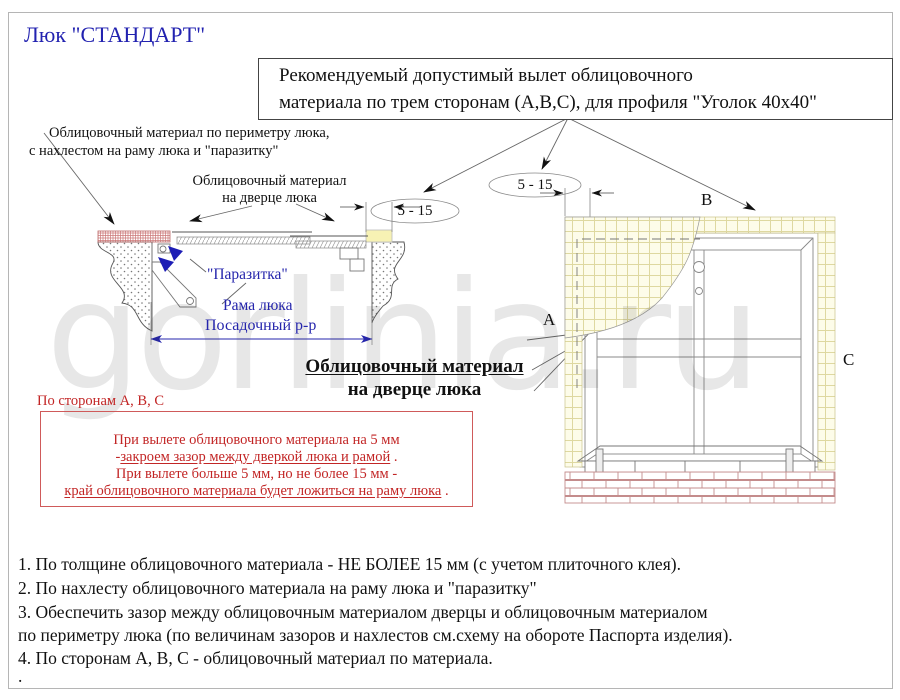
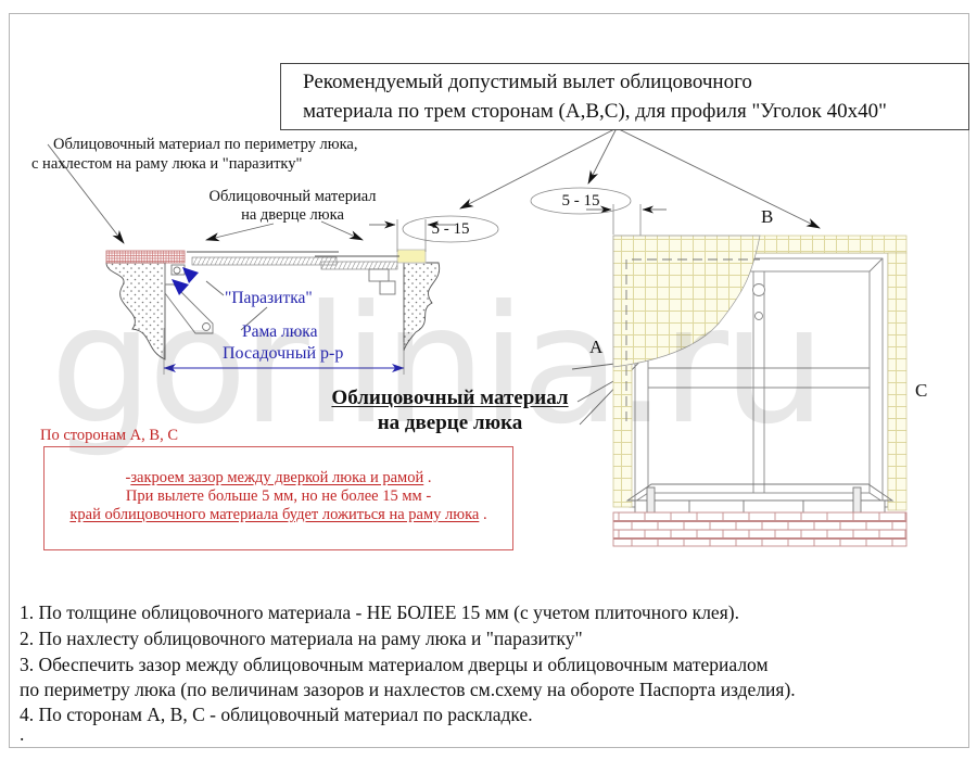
  gorlinia.ru
- Люк "СТАНДАРТ"
  Рекомендуемый допустимый вылет облицовочного
  материала по трем сторонам (А,В,С), для профиля "Уголок 40х40"
  Облицовочный материал по периметру люка,
  с нахлестом на раму люка и "паразитку"
  Облицовочный материал
  на дверце люка
  "Паразитка"
  Рама люка
  Посадочный р-р
  5 - 15
  5 - 15
  А
  В
  С
  Облицовочный материал
  на дверце люка
  По сторонам А, В, С
- При вылете облицовочного материала на 5 мм
  -закроем зазор между дверкой люка и рамой .
  При вылете больше 5 мм, но не более 15 мм -
  край облицовочного материала будет ложиться на раму люка .
  1. По толщине облицовочного материала - НЕ БОЛЕЕ 15 мм (с учетом плиточного клея).
  2. По нахлесту облицовочного материала на раму люка и "паразитку"
  3. Обеспечить зазор между облицовочным материалом дверцы и облицовочным материалом
  по периметру люка (по величинам зазоров и нахлестов см.схему на обороте Паспорта изделия).
- 4. По сторонам А, В, С - облицовочный материал по материала.
+ 4. По сторонам А, В, С - облицовочный материал по раскладке.
  .
